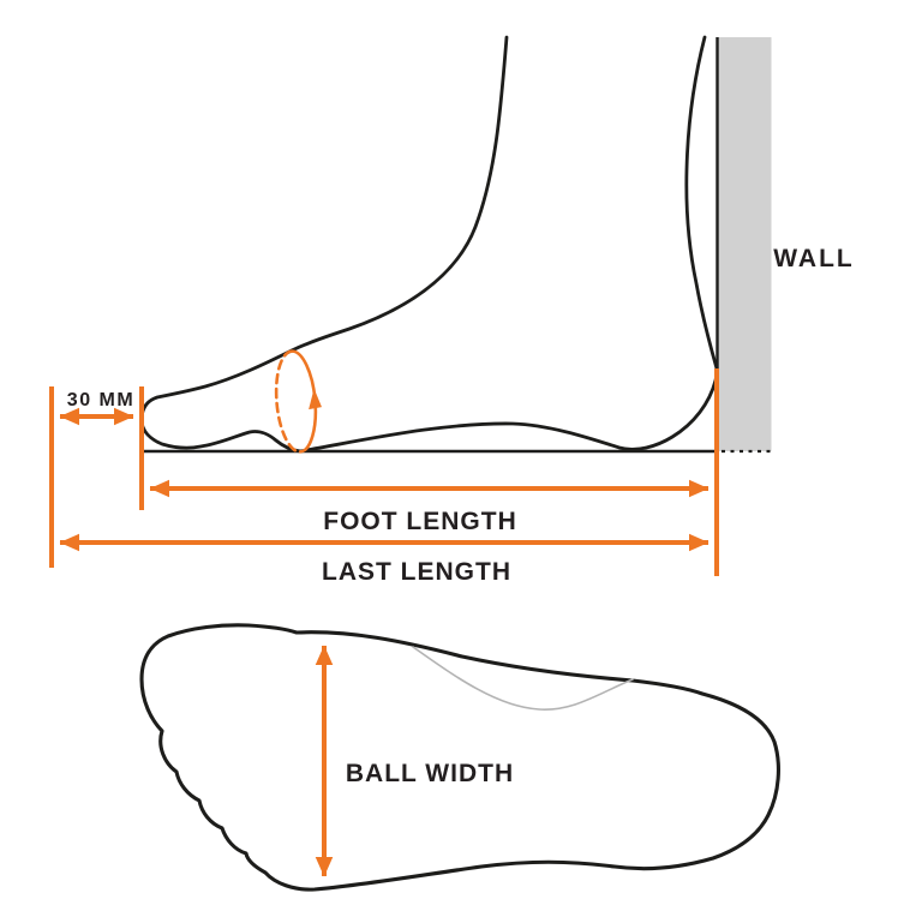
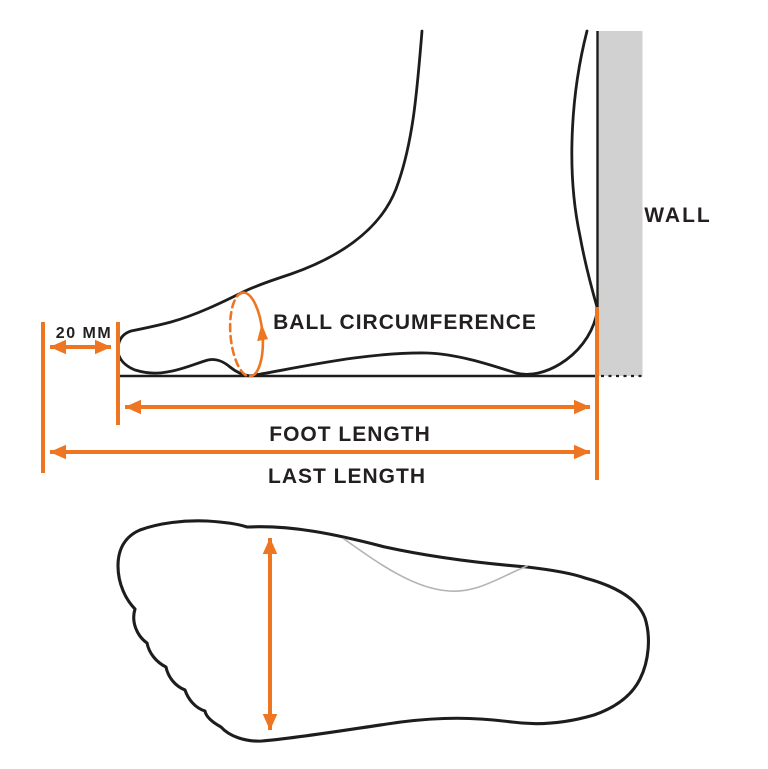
- 30 MM
+ 20 MM
+ BALL CIRCUMFERENCE
  WALL
  FOOT LENGTH
  LAST LENGTH
- BALL WIDTH
